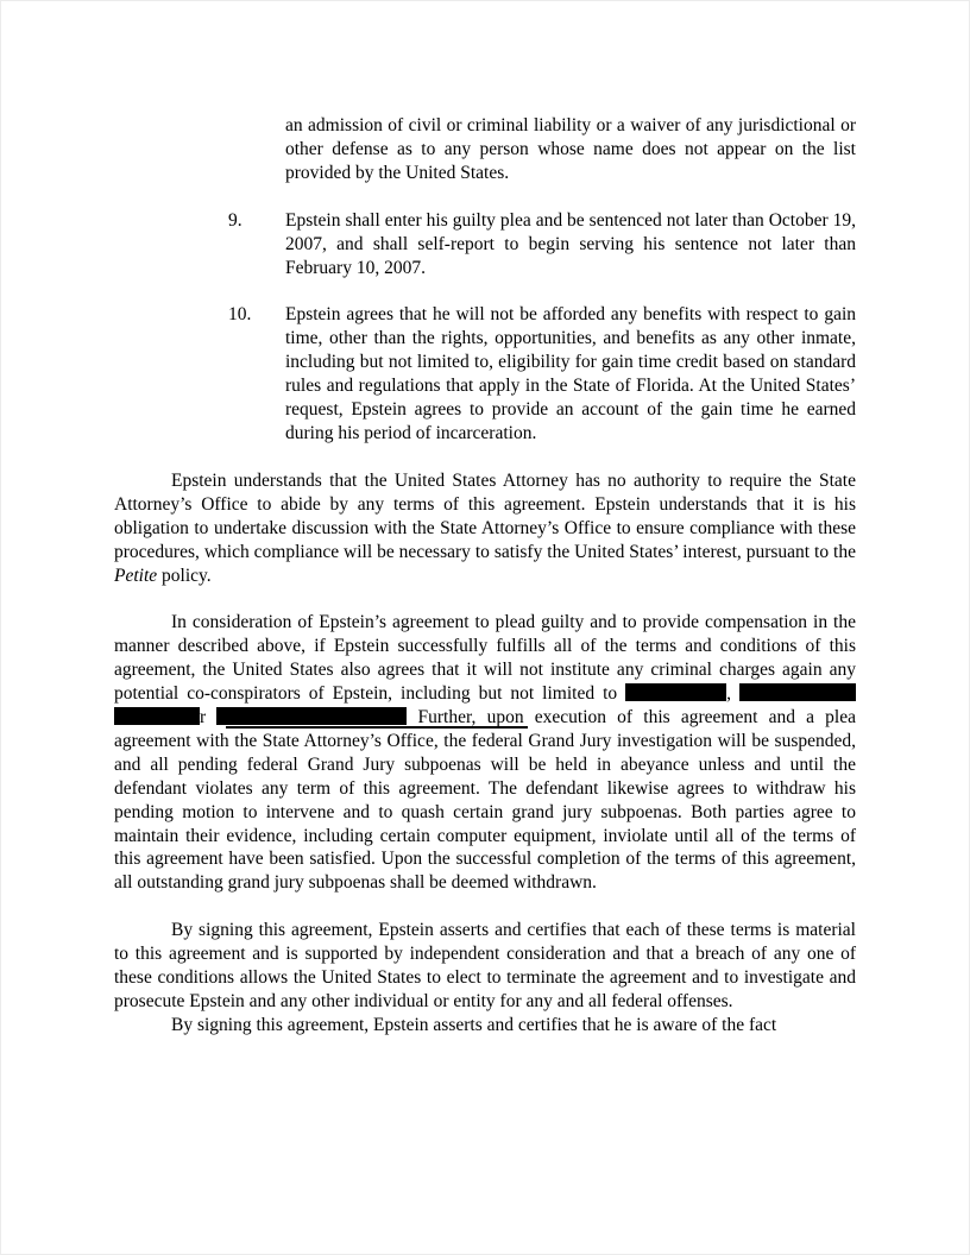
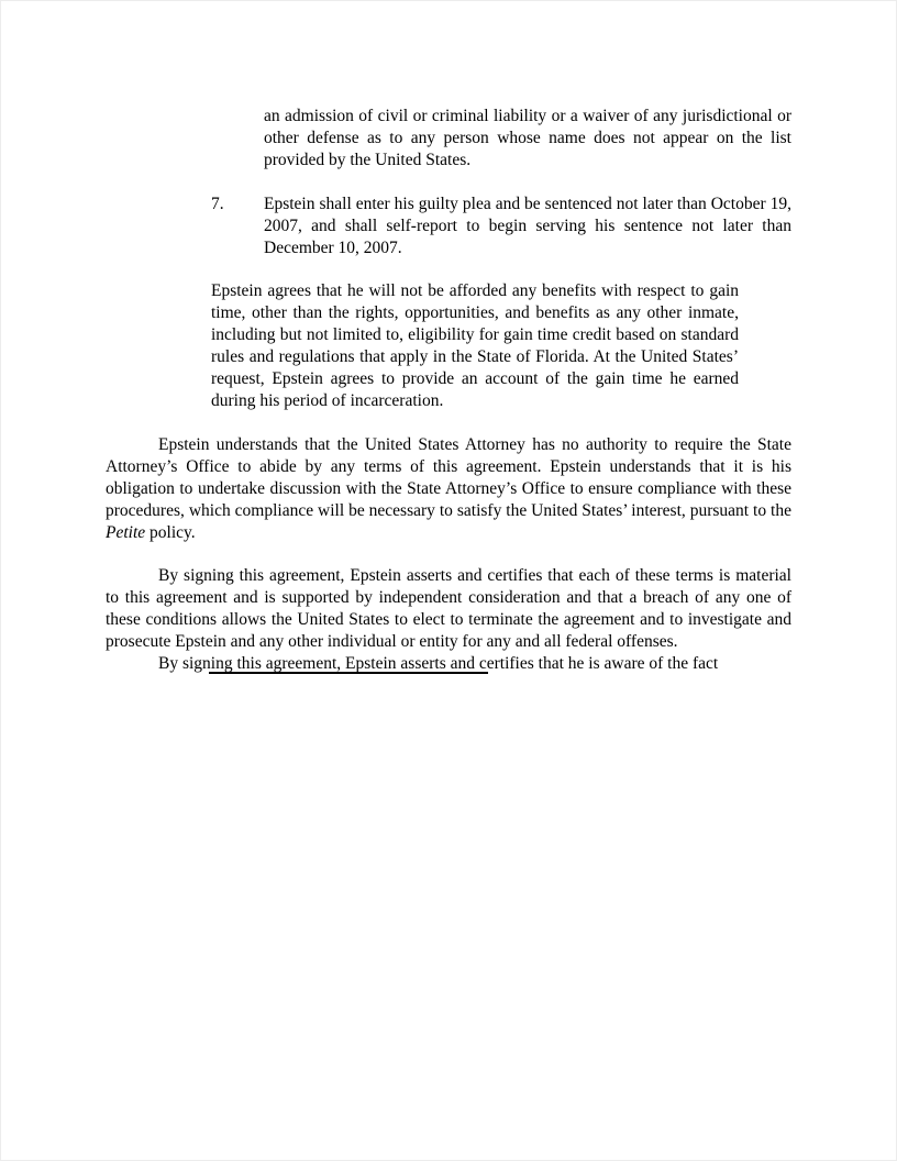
  an admission of civil or criminal liability or a waiver of any jurisdictional or other defense as to any person whose name does not appear on the list provided by the United States.
- 9.
+ 7.
- Epstein shall enter his guilty plea and be sentenced not later than October 19, 2007, and shall self-report to begin serving his sentence not later than February 10, 2007.
+ Epstein shall enter his guilty plea and be sentenced not later than October 19, 2007, and shall self-report to begin serving his sentence not later than December 10, 2007.
- 10.
  Epstein agrees that he will not be afforded any benefits with respect to gain time, other than the rights, opportunities, and benefits as any other inmate, including but not limited to, eligibility for gain time credit based on standard rules and regulations that apply in the State of Florida. At the United States’ request, Epstein agrees to provide an account of the gain time he earned during his period of incarceration.
  Epstein understands that the United States Attorney has no authority to require the State Attorney’s Office to abide by any terms of this agreement. Epstein understands that it is his obligation to undertake discussion with the State Attorney’s Office to ensure compliance with these procedures, which compliance will be necessary to satisfy the United States’ interest, pursuant to the Petite policy.
- In consideration of Epstein’s agreement to plead guilty and to provide compensation in the manner described above, if Epstein successfully fulfills all of the terms and conditions of this agreement, the United States also agrees that it will not institute any criminal charges again any potential co-conspirators of Epstein, including but not limited to , r Further, upon execution of this agreement and a plea agreement with the State Attorney’s Office, the federal Grand Jury investigation will be suspended, and all pending federal Grand Jury subpoenas will be held in abeyance unless and until the defendant violates any term of this agreement. The defendant likewise agrees to withdraw his pending motion to intervene and to quash certain grand jury subpoenas. Both parties agree to maintain their evidence, including certain computer equipment, inviolate until all of the terms of this agreement have been satisfied. Upon the successful completion of the terms of this agreement, all outstanding grand jury subpoenas shall be deemed withdrawn.
  By signing this agreement, Epstein asserts and certifies that each of these terms is material to this agreement and is supported by independent consideration and that a breach of any one of these conditions allows the United States to elect to terminate the agreement and to investigate and prosecute Epstein and any other individual or entity for any and all federal offenses.
  By signing this agreement, Epstein asserts and certifies that he is aware of the fact
